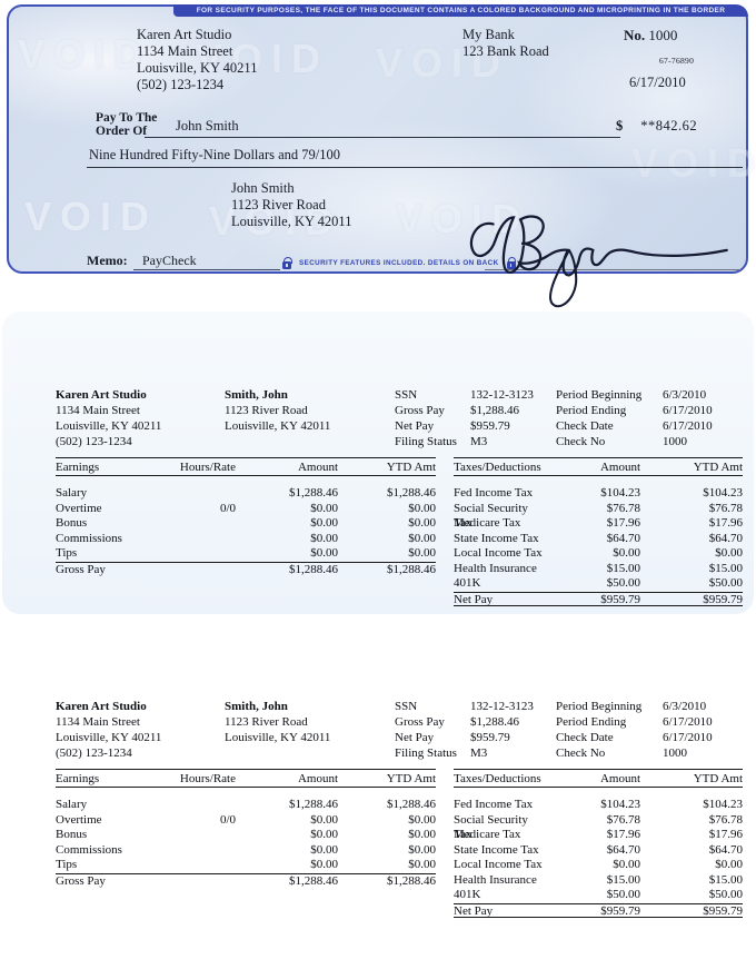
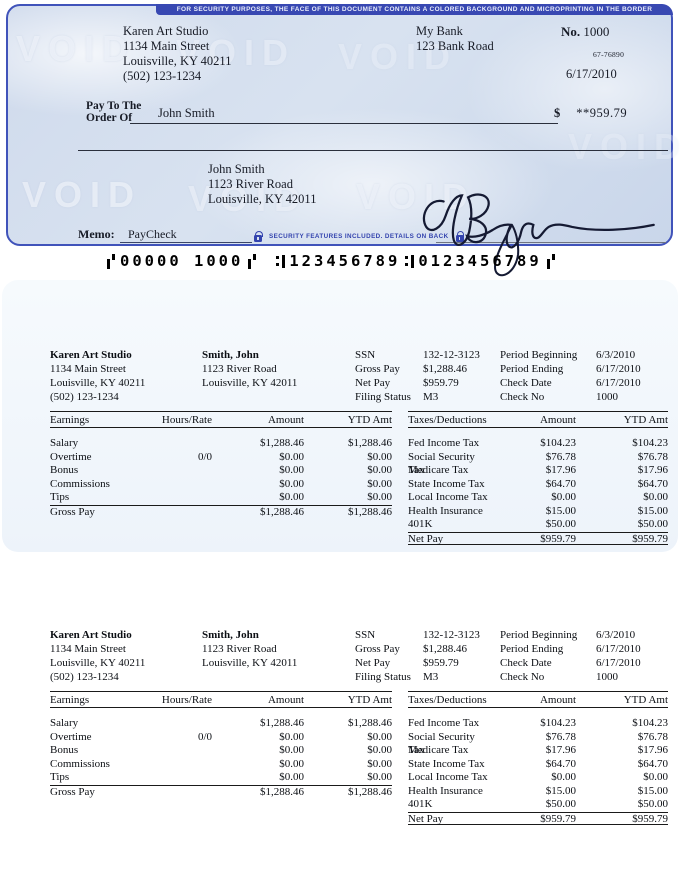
  VOID
  VOID
  VOID
  VOID
  VOI
  VOID
  Karen Art Studio
  1134 Main Street
  Louisville, KY 40211
  (502) 123-1234
  My Bank
  123 Bank Road
  No. 1000
  67-76890
  6/17/2010
  Pay To The
  Order Of
  John Smith
- $ **842.62
+ $ **959.79
- Nine Hundred Fifty-Nine Dollars and 79/100
  John Smith
  1123 River Road
  Louisville, KY 42011
  Memo:
  PayCheck
+ 00000 1000
+ 123456789
+ 0123456789
  Karen Art Studio
  1134 Main Street
  Louisville, KY 40211
  (502) 123-1234
  Smith, John
  1123 River Road
  Louisville, KY 42011
  SSN
  132-12-3123
  Gross Pay
  $1,288.46
  Net Pay
  $959.79
  Filing Status
  M3
  Period Beginning
  6/3/2010
  Period Ending
  6/17/2010
  Check Date
  6/17/2010
  Check No
  1000
  Earnings
  Hours/Rate
  Amount
  YTD Amt
  Salary
  $1,288.46
  $1,288.46
  Overtime
  0/0
  $0.00
  $0.00
  Bonus
  $0.00
  $0.00
  Commissions
  $0.00
  $0.00
  Tips
  $0.00
  $0.00
  Gross Pay
  $1,288.46
  $1,288.46
  Taxes/Deductions
  Amount
  YTD Amt
  Fed Income Tax
  $104.23
  $104.23
  Social Security Tax
  $76.78
  $76.78
  Medicare Tax
  $17.96
  $17.96
  State Income Tax
  $64.70
  $64.70
  Local Income Tax
  $0.00
  $0.00
  Health Insurance
  $15.00
  $15.00
  401K
  $50.00
  $50.00
  Net Pay
  $959.79
  $959.79
  Karen Art Studio
  1134 Main Street
  Louisville, KY 40211
  (502) 123-1234
  Smith, John
  1123 River Road
  Louisville, KY 42011
  SSN
  132-12-3123
  Gross Pay
  $1,288.46
  Net Pay
  $959.79
  Filing Status
  M3
  Period Beginning
  6/3/2010
  Period Ending
  6/17/2010
  Check Date
  6/17/2010
  Check No
  1000
  Earnings
  Hours/Rate
  Amount
  YTD Amt
  Salary
  $1,288.46
  $1,288.46
  Overtime
  0/0
  $0.00
  $0.00
  Bonus
  $0.00
  $0.00
  Commissions
  $0.00
  $0.00
  Tips
  $0.00
  $0.00
  Gross Pay
  $1,288.46
  $1,288.46
  Taxes/Deductions
  Amount
  YTD Amt
  Fed Income Tax
  $104.23
  $104.23
  Social Security Tax
  $76.78
  $76.78
  Medicare Tax
  $17.96
  $17.96
  State Income Tax
  $64.70
  $64.70
  Local Income Tax
  $0.00
  $0.00
  Health Insurance
  $15.00
  $15.00
  401K
  $50.00
  $50.00
  Net Pay
  $959.79
  $959.79
